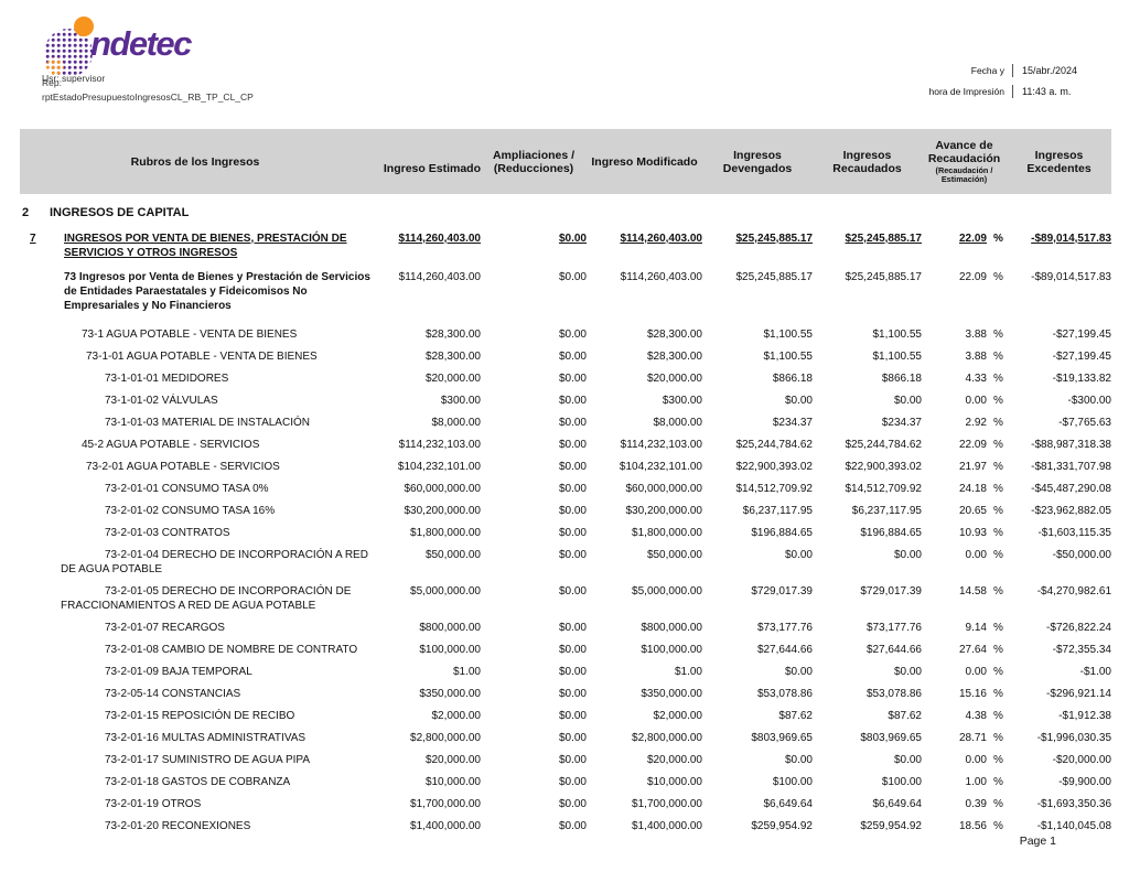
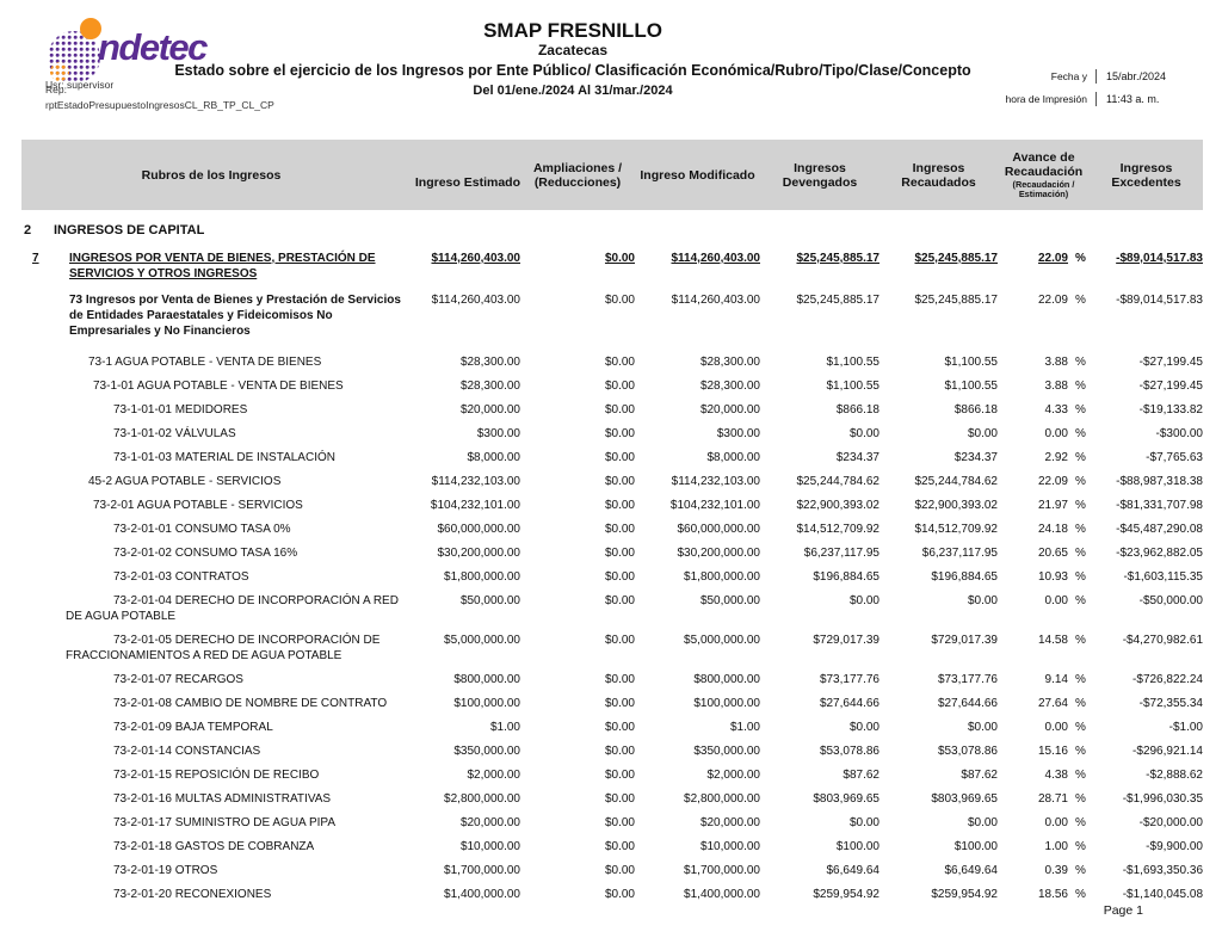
  ndetec
  Usr:
  Rep:
  supervisor
  rptEstadoPresupuestoIngresosCL_RB_TP_CL_CP
+ SMAP FRESNILLO
+ Zacatecas
+ Estado sobre el ejercicio de los Ingresos por Ente Público/ Clasificación Económica/Rubro/Tipo/Clase/Concepto
+ Del 01/ene./2024 Al 31/mar./2024
  Fecha y
  15/abr./2024
  hora de Impresión
  11:43 a. m.
  Rubros de los Ingresos
  Ingreso Estimado
  Ampliaciones / (Reducciones)
  Ingreso Modificado
  Ingresos Devengados
  Ingresos Recaudados
  Avance de Recaudación
  (Recaudación / Estimación)
  Ingresos Excedentes
  2
  INGRESOS DE CAPITAL
  7
  INGRESOS POR VENTA DE BIENES, PRESTACIÓN DE SERVICIOS Y OTROS INGRESOS
  $114,260,403.00
  $0.00
  $114,260,403.00
  $25,245,885.17
  $25,245,885.17
  22.09
  %
  -$89,014,517.83
  73 Ingresos por Venta de Bienes y Prestación de Servicios de Entidades Paraestatales y Fideicomisos No Empresariales y No Financieros
  $114,260,403.00
  $0.00
  $114,260,403.00
  $25,245,885.17
  $25,245,885.17
  22.09
  %
  -$89,014,517.83
  73-1 AGUA POTABLE - VENTA DE BIENES
  $28,300.00
  $0.00
  $28,300.00
  $1,100.55
  $1,100.55
  3.88
  %
  -$27,199.45
  73-1-01 AGUA POTABLE - VENTA DE BIENES
  $28,300.00
  $0.00
  $28,300.00
  $1,100.55
  $1,100.55
  3.88
  %
  -$27,199.45
  73-1-01-01 MEDIDORES
  $20,000.00
  $0.00
  $20,000.00
  $866.18
  $866.18
  4.33
  %
  -$19,133.82
  73-1-01-02 VÁLVULAS
  $300.00
  $0.00
  $300.00
  $0.00
  $0.00
  0.00
  %
  -$300.00
  73-1-01-03 MATERIAL DE INSTALACIÓN
  $8,000.00
  $0.00
  $8,000.00
  $234.37
  $234.37
  2.92
  %
  -$7,765.63
  45-2 AGUA POTABLE - SERVICIOS
  $114,232,103.00
  $0.00
  $114,232,103.00
  $25,244,784.62
  $25,244,784.62
  22.09
  %
  -$88,987,318.38
  73-2-01 AGUA POTABLE - SERVICIOS
  $104,232,101.00
  $0.00
  $104,232,101.00
  $22,900,393.02
  $22,900,393.02
  21.97
  %
  -$81,331,707.98
  73-2-01-01 CONSUMO TASA 0%
  $60,000,000.00
  $0.00
  $60,000,000.00
  $14,512,709.92
  $14,512,709.92
  24.18
  %
  -$45,487,290.08
  73-2-01-02 CONSUMO TASA 16%
  $30,200,000.00
  $0.00
  $30,200,000.00
  $6,237,117.95
  $6,237,117.95
  20.65
  %
  -$23,962,882.05
  73-2-01-03 CONTRATOS
  $1,800,000.00
  $0.00
  $1,800,000.00
  $196,884.65
  $196,884.65
  10.93
  %
  -$1,603,115.35
  73-2-01-04 DERECHO DE INCORPORACIÓN A RED DE AGUA POTABLE
  $50,000.00
  $0.00
  $50,000.00
  $0.00
  $0.00
  0.00
  %
  -$50,000.00
  73-2-01-05 DERECHO DE INCORPORACIÓN DE FRACCIONAMIENTOS A RED DE AGUA POTABLE
  $5,000,000.00
  $0.00
  $5,000,000.00
  $729,017.39
  $729,017.39
  14.58
  %
  -$4,270,982.61
  73-2-01-07 RECARGOS
  $800,000.00
  $0.00
  $800,000.00
  $73,177.76
  $73,177.76
  9.14
  %
  -$726,822.24
  73-2-01-08 CAMBIO DE NOMBRE DE CONTRATO
  $100,000.00
  $0.00
  $100,000.00
  $27,644.66
  $27,644.66
  27.64
  %
  -$72,355.34
  73-2-01-09 BAJA TEMPORAL
  $1.00
  $0.00
  $1.00
  $0.00
  $0.00
  0.00
  %
  -$1.00
- 73-2-05-14 CONSTANCIAS
+ 73-2-01-14 CONSTANCIAS
  $350,000.00
  $0.00
  $350,000.00
  $53,078.86
  $53,078.86
  15.16
  %
  -$296,921.14
  73-2-01-15 REPOSICIÓN DE RECIBO
  $2,000.00
  $0.00
  $2,000.00
  $87.62
  $87.62
  4.38
  %
- -$1,912.38
+ -$2,888.62
  73-2-01-16 MULTAS ADMINISTRATIVAS
  $2,800,000.00
  $0.00
  $2,800,000.00
  $803,969.65
  $803,969.65
  28.71
  %
  -$1,996,030.35
  73-2-01-17 SUMINISTRO DE AGUA PIPA
  $20,000.00
  $0.00
  $20,000.00
  $0.00
  $0.00
  0.00
  %
  -$20,000.00
  73-2-01-18 GASTOS DE COBRANZA
  $10,000.00
  $0.00
  $10,000.00
  $100.00
  $100.00
  1.00
  %
  -$9,900.00
  73-2-01-19 OTROS
  $1,700,000.00
  $0.00
  $1,700,000.00
  $6,649.64
  $6,649.64
  0.39
  %
  -$1,693,350.36
  73-2-01-20 RECONEXIONES
  $1,400,000.00
  $0.00
  $1,400,000.00
  $259,954.92
  $259,954.92
  18.56
  %
  -$1,140,045.08
  Page 1
